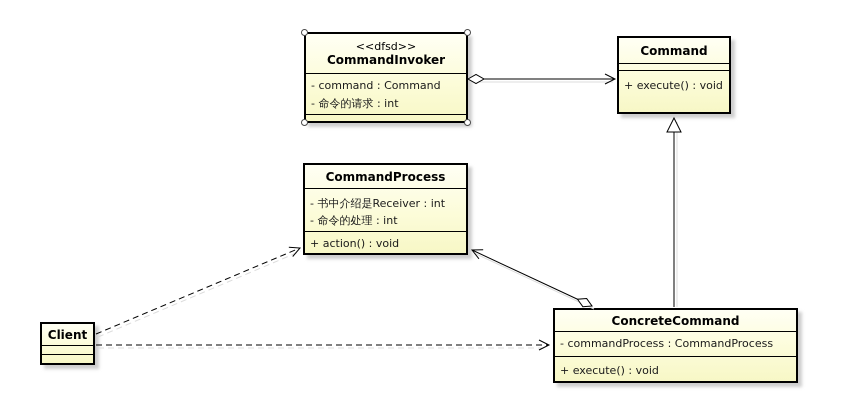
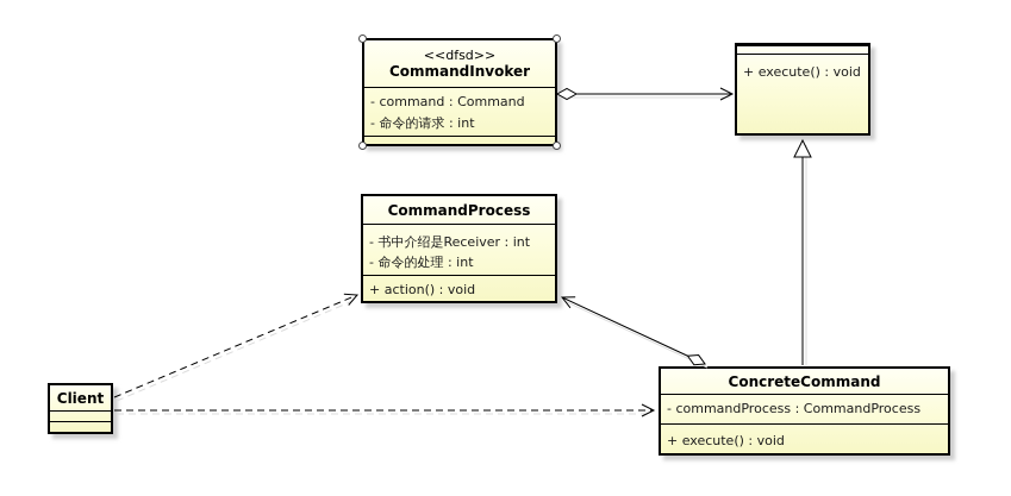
  <<dfsd>>
  CommandInvoker
  - command : Command
  - 命令的请求 : int
- Command
  + execute() : void
  CommandProcess
  - 书中介绍是Receiver : int
  - 命令的处理 : int
  + action() : void
  Client
  ConcreteCommand
  - commandProcess : CommandProcess
  + execute() : void
